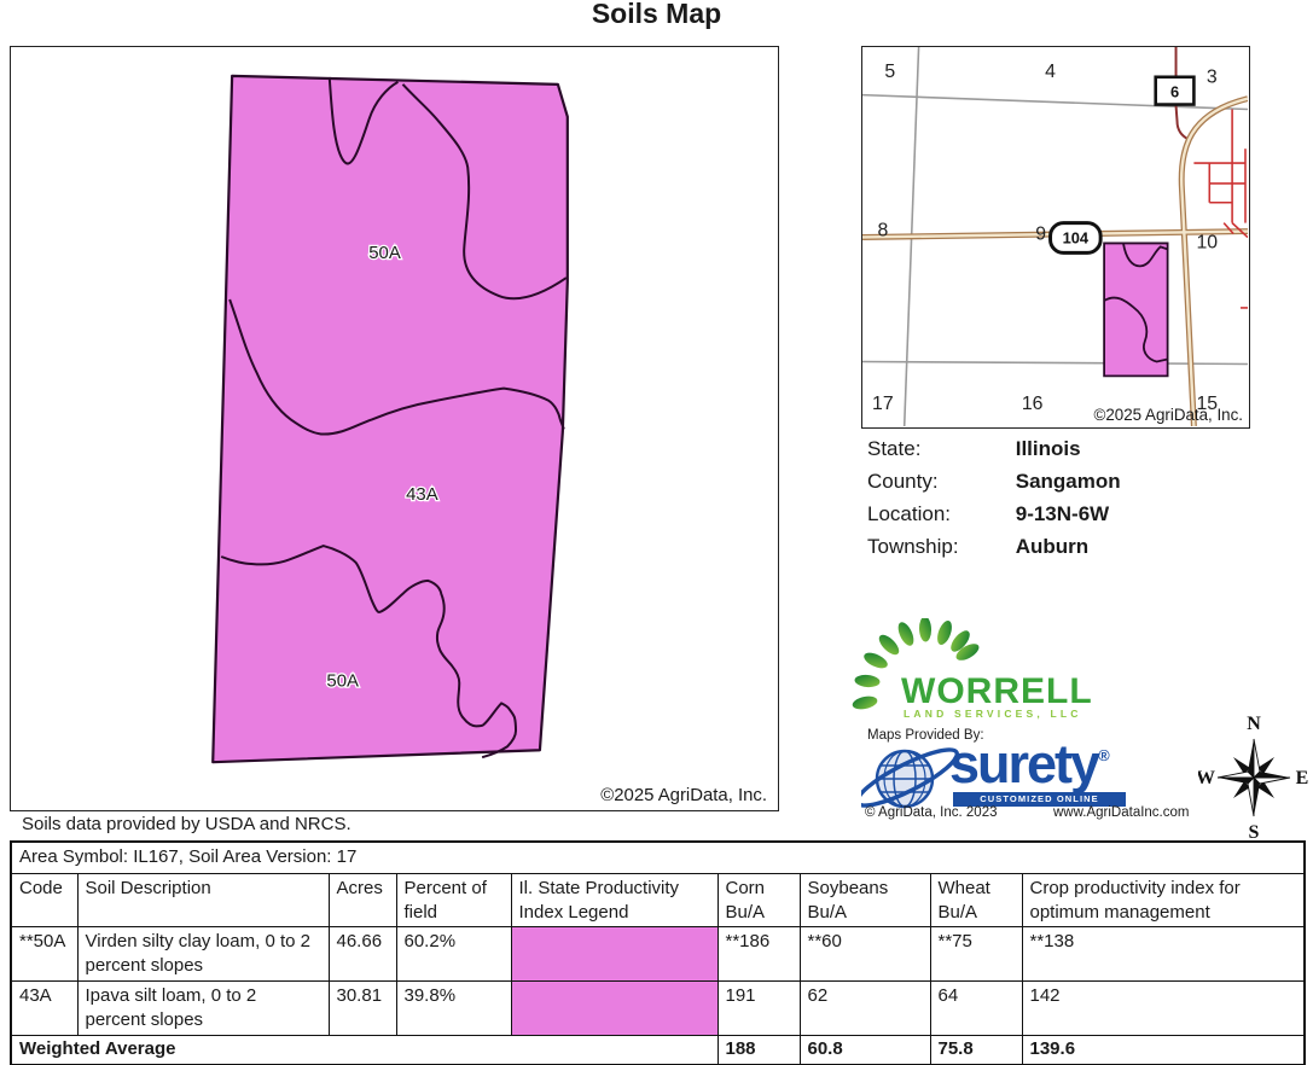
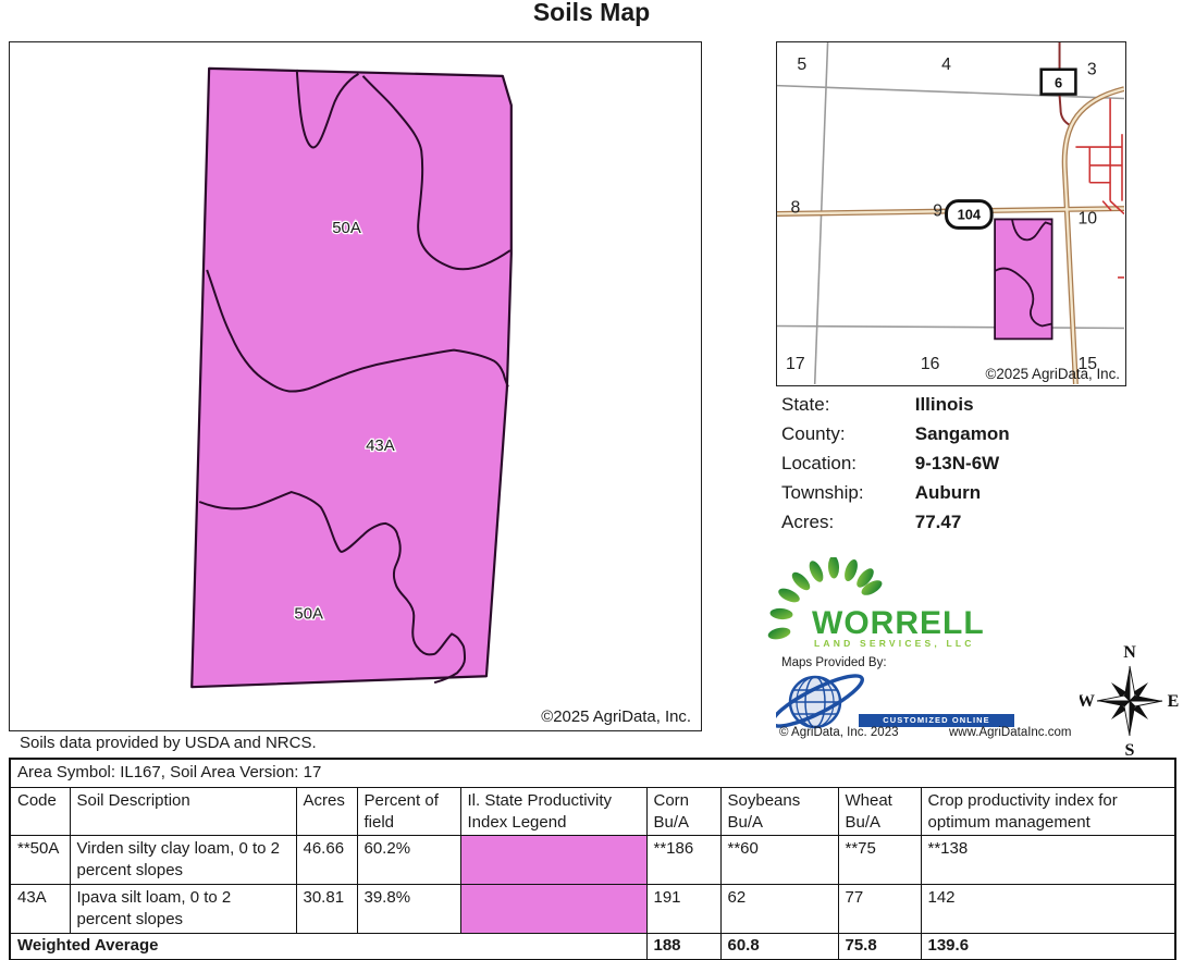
  Soils Map
  50A
  43A
  50A
  ©2025 AgriData, Inc.
  Soils data provided by USDA and NRCS.
  6
  104
  5
  4
  3
  8
  9
  10
  17
  16
  15
  ©2025 AgriData, Inc.
  State: Illinois
  County: Sangamon
  Location: 9-13N-6W
  Township: Auburn
+ Acres: 77.47
  WORRELL
  LAND SERVICES, LLC
  Maps Provided By:
- surety®
  CUSTOMIZED ONLINE MAPPING
  © AgriData, Inc. 2023
  www.AgriDataInc.com
  N
  S
  E
  W
  Area Symbol: IL167, Soil Area Version: 17
  Code	Soil Description	Acres	Percent of field	Il. State Productivity Index Legend	Corn Bu/A	Soybeans Bu/A	Wheat Bu/A	Crop productivity index for optimum management
  **50A	Virden silty clay loam, 0 to 2 percent slopes	46.66	60.2%		**186	**60	**75	**138
- 43A	Ipava silt loam, 0 to 2 percent slopes	30.81	39.8%		191	62	64	142
+ 43A	Ipava silt loam, 0 to 2 percent slopes	30.81	39.8%		191	62	77	142
  Weighted Average	188	60.8	75.8	139.6
